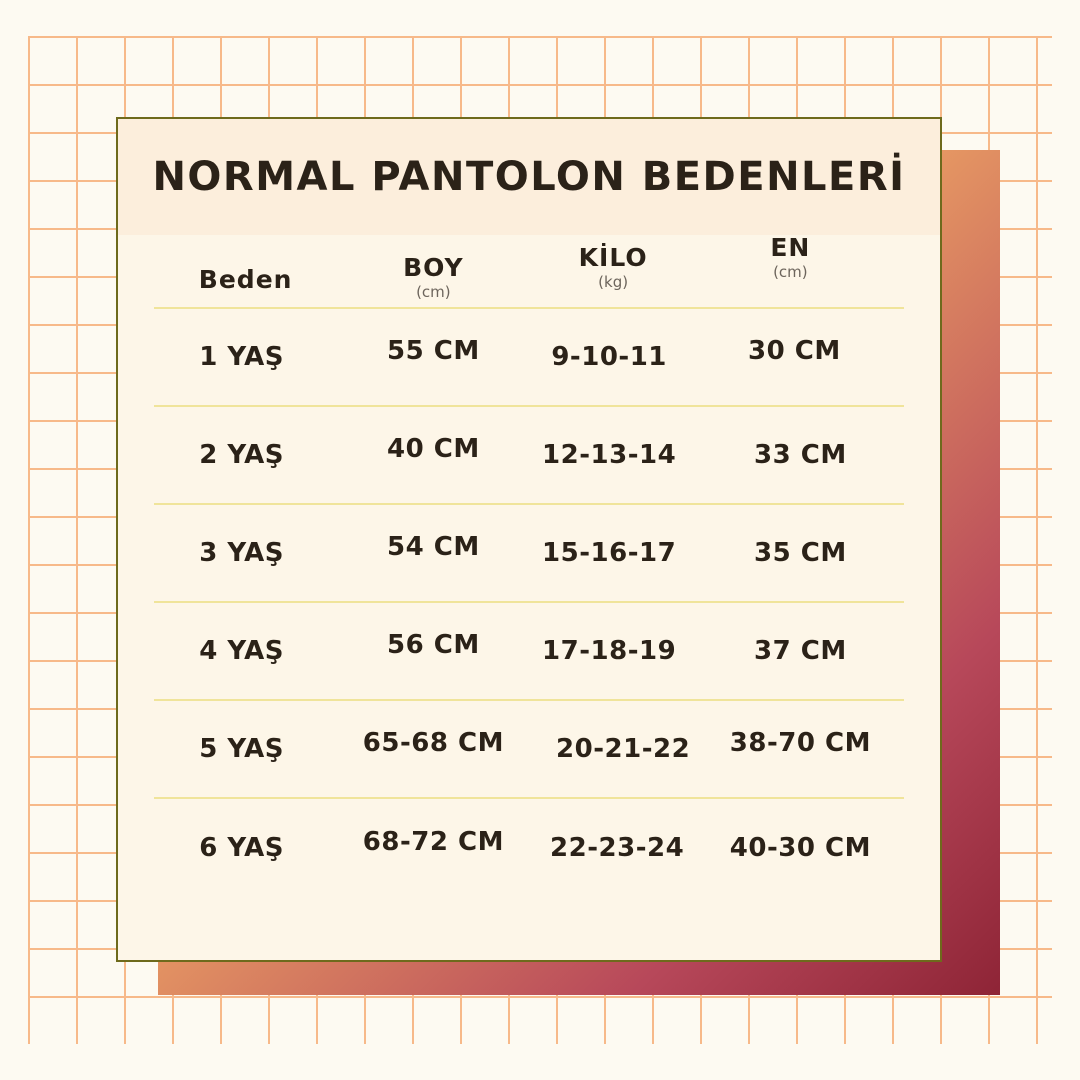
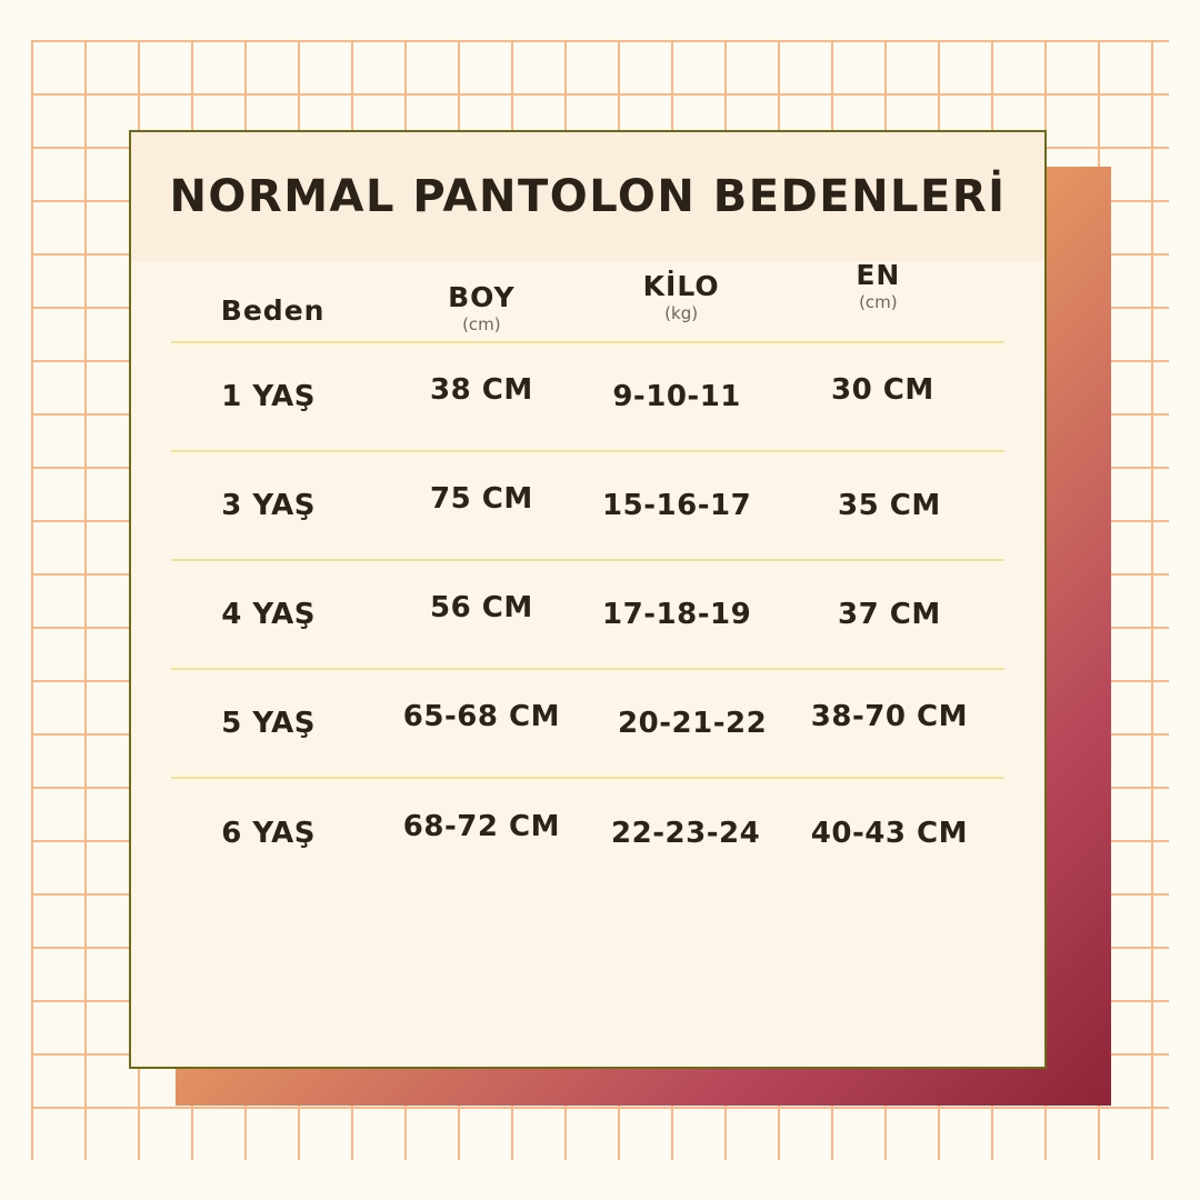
  NORMAL PANTOLON BEDENLERİ
  Beden	BOY (cm)	KİLO (kg)	EN (cm)
- 1 YAŞ	55 CM	9-10-11	30 CM
+ 1 YAŞ	38 CM	9-10-11	30 CM
- 2 YAŞ	40 CM	12-13-14	33 CM
- 3 YAŞ	54 CM	15-16-17	35 CM
+ 3 YAŞ	75 CM	15-16-17	35 CM
  4 YAŞ	56 CM	17-18-19	37 CM
  5 YAŞ	65-68 CM	20-21-22	38-70 CM
- 6 YAŞ	68-72 CM	22-23-24	40-30 CM
+ 6 YAŞ	68-72 CM	22-23-24	40-43 CM
